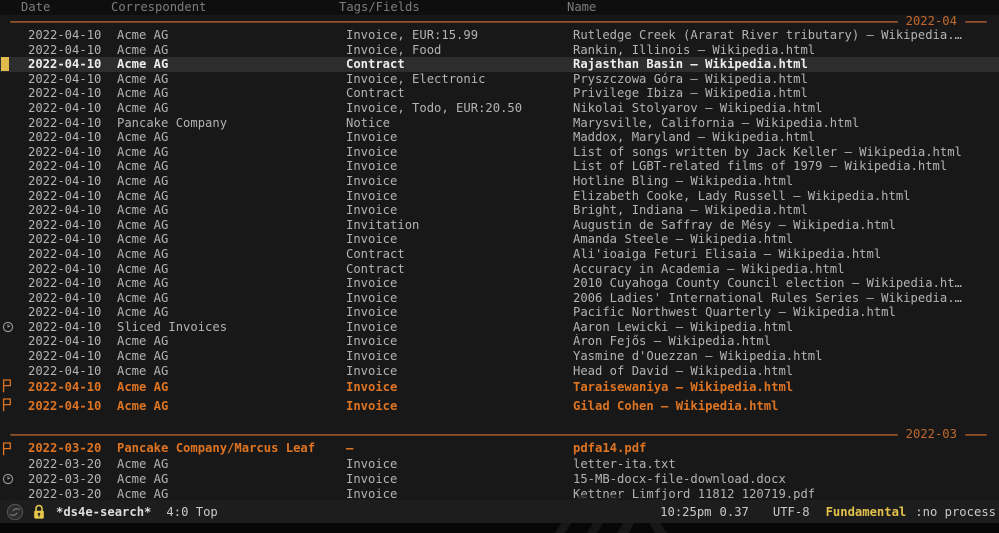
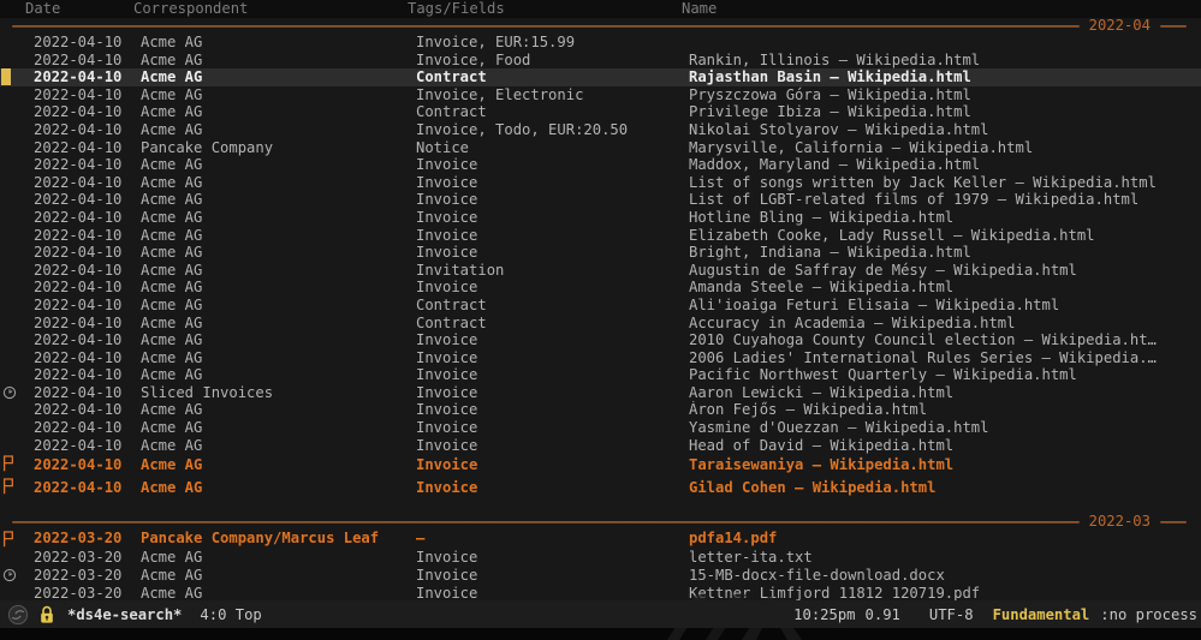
  Date
  Correspondent
  Tags/Fields
  Name
  2022-04
  2022-04-10
  Acme AG
  Invoice, EUR:15.99
- Rutledge Creek (Ararat River tributary) – Wikipedia.…
  2022-04-10
  Acme AG
  Invoice, Food
  Rankin, Illinois – Wikipedia.html
  2022-04-10
  Acme AG
  Contract
  Rajasthan Basin – Wikipedia.html
  2022-04-10
  Acme AG
  Invoice, Electronic
  Pryszczowa Góra – Wikipedia.html
  2022-04-10
  Acme AG
  Contract
  Privilege Ibiza – Wikipedia.html
  2022-04-10
  Acme AG
  Invoice, Todo, EUR:20.50
  Nikolai Stolyarov – Wikipedia.html
  2022-04-10
  Pancake Company
  Notice
  Marysville, California – Wikipedia.html
  2022-04-10
  Acme AG
  Invoice
  Maddox, Maryland – Wikipedia.html
  2022-04-10
  Acme AG
  Invoice
  List of songs written by Jack Keller – Wikipedia.html
  2022-04-10
  Acme AG
  Invoice
  List of LGBT-related films of 1979 – Wikipedia.html
  2022-04-10
  Acme AG
  Invoice
  Hotline Bling – Wikipedia.html
  2022-04-10
  Acme AG
  Invoice
  Elizabeth Cooke, Lady Russell – Wikipedia.html
  2022-04-10
  Acme AG
  Invoice
  Bright, Indiana – Wikipedia.html
  2022-04-10
  Acme AG
  Invitation
  Augustin de Saffray de Mésy – Wikipedia.html
  2022-04-10
  Acme AG
  Invoice
  Amanda Steele – Wikipedia.html
  2022-04-10
  Acme AG
  Contract
  Ali'ioaiga Feturi Elisaia – Wikipedia.html
  2022-04-10
  Acme AG
  Contract
  Accuracy in Academia – Wikipedia.html
  2022-04-10
  Acme AG
  Invoice
  2010 Cuyahoga County Council election – Wikipedia.ht…
  2022-04-10
  Acme AG
  Invoice
  2006 Ladies' International Rules Series – Wikipedia.…
  2022-04-10
  Acme AG
  Invoice
  Pacific Northwest Quarterly – Wikipedia.html
  2022-04-10
  Sliced Invoices
  Invoice
  Aaron Lewicki – Wikipedia.html
  2022-04-10
  Acme AG
  Invoice
  Áron Fejős – Wikipedia.html
  2022-04-10
  Acme AG
  Invoice
  Yasmine d'Ouezzan – Wikipedia.html
  2022-04-10
  Acme AG
  Invoice
  Head of David – Wikipedia.html
  2022-04-10
  Acme AG
  Invoice
  Taraisewaniya – Wikipedia.html
  2022-04-10
  Acme AG
  Invoice
  Gilad Cohen – Wikipedia.html
  2022-03
  2022-03-20
  Pancake Company/Marcus Leaf
  –
  pdfa14.pdf
  2022-03-20
  Acme AG
  Invoice
  letter-ita.txt
  2022-03-20
  Acme AG
  Invoice
  15-MB-docx-file-download.docx
  2022-03-20
  Acme AG
  Invoice
  Kettner Limfjord 11812 120719.pdf
  *ds4e-search*
  4:0 Top
  10:25pm
- 0.37
+ 0.91
  UTF-8
  Fundamental
  :no process
